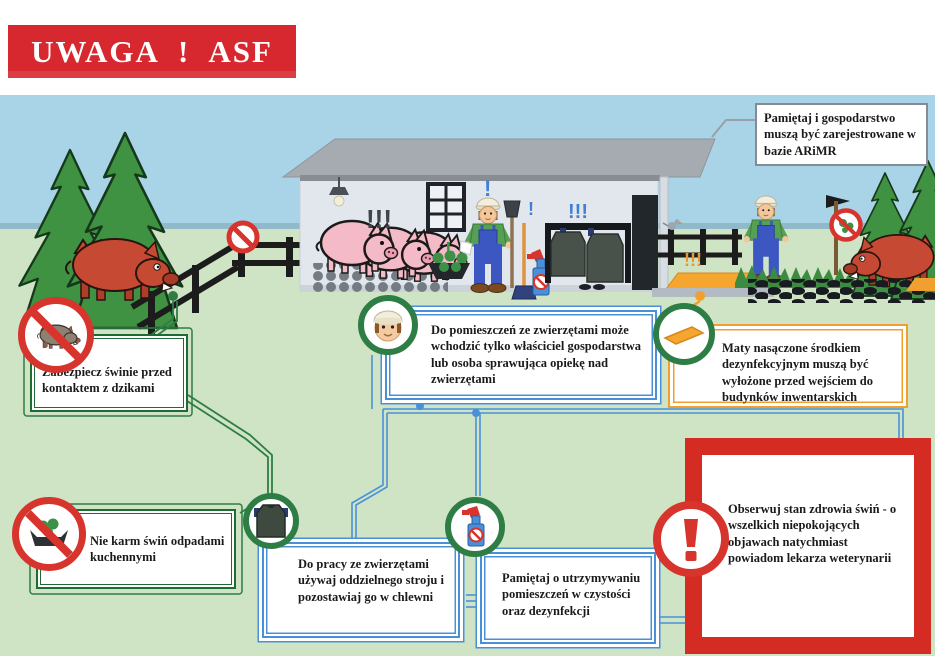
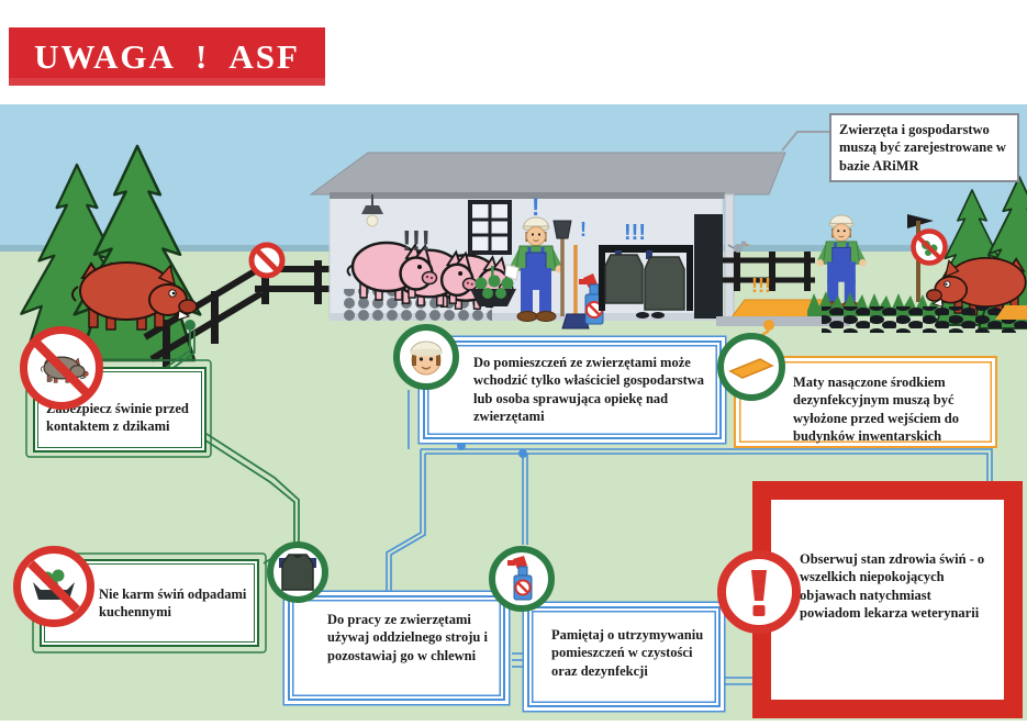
  UWAGA ! ASF
  !!!
  !
  !
  !
  !!!
  !!!
- Pamiętaj i gospodarstwo muszą być zarejestrowane w bazie ARiMR
+ Zwierzęta i gospodarstwo muszą być zarejestrowane w bazie ARiMR
  Zezpiecz świnie przed kontaktem z dzikami
  Nie karm świń odpadami kuchennymi
  Do pomieszczeń ze zwierzętami może wchodzić tylko właściciel gospodarstwa lub osoba sprawująca opiekę nad zwierzętami
  Maty nasączone środkiem dezynfekcyjnym muszą być wyłożone przed wejściem do budynków inwentarskich
  Do pracy ze zwierzętami używaj oddzielnego stroju i pozostawiaj go w chlewni
  Pamiętaj o utrzymywaniu pomieszczeń w czystości oraz dezynfekcji
  Obserwuj stan zdrowia świń - o wszelkich niepokojących objawach natychmiast powiadom lekarza weterynarii
